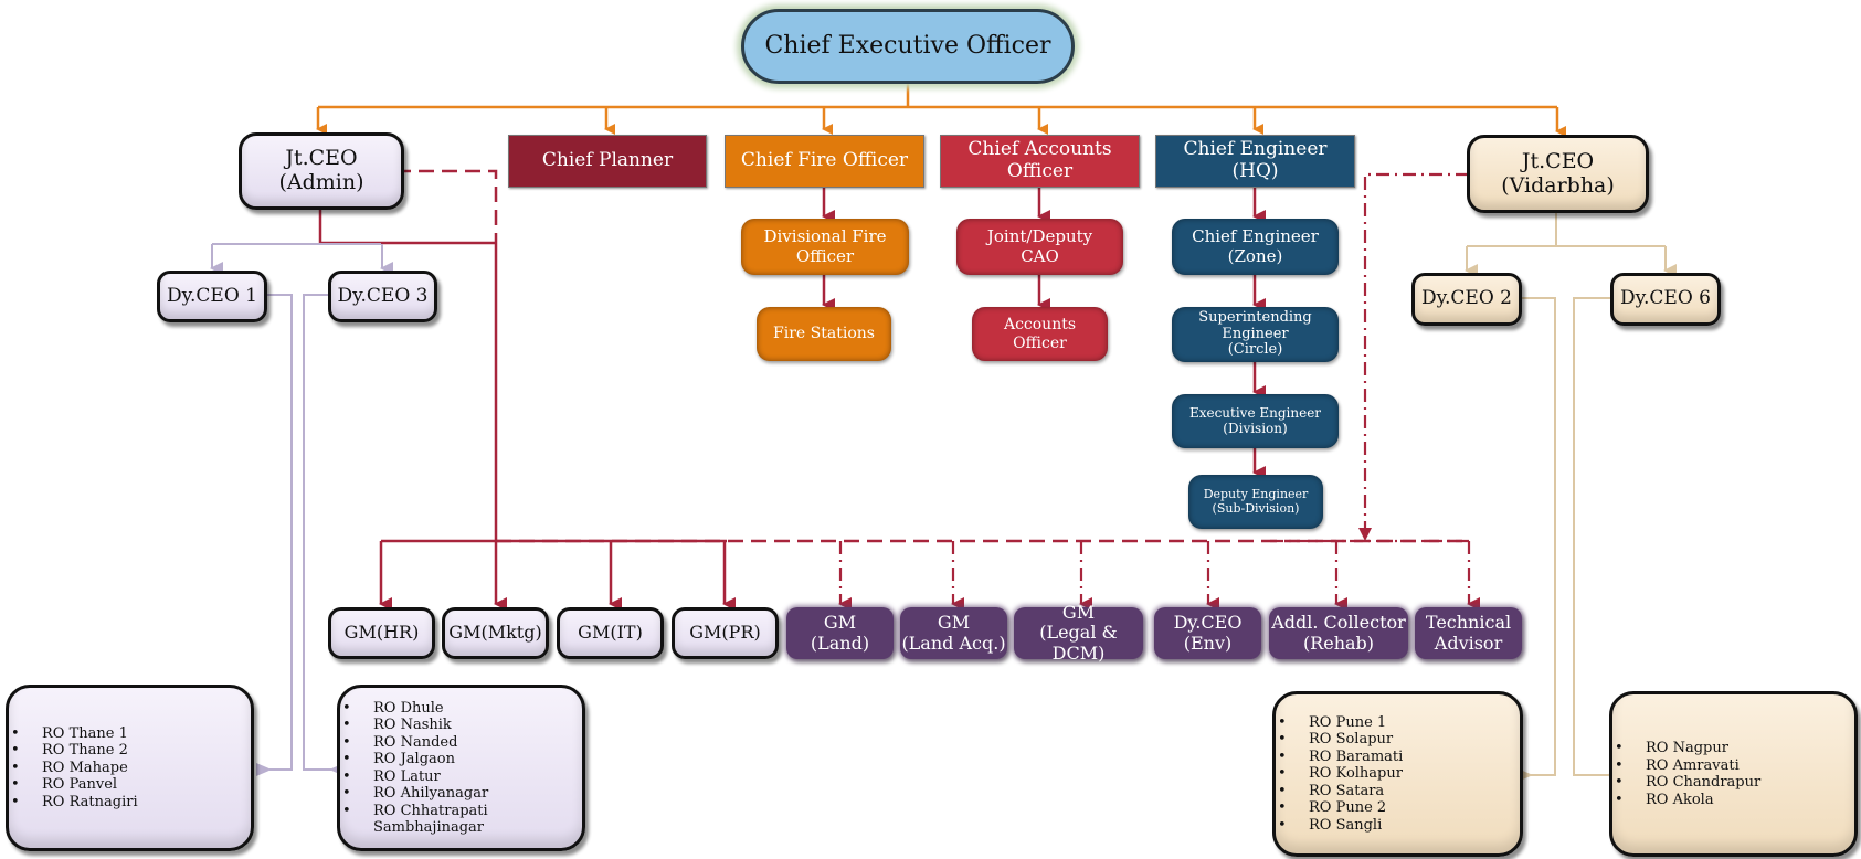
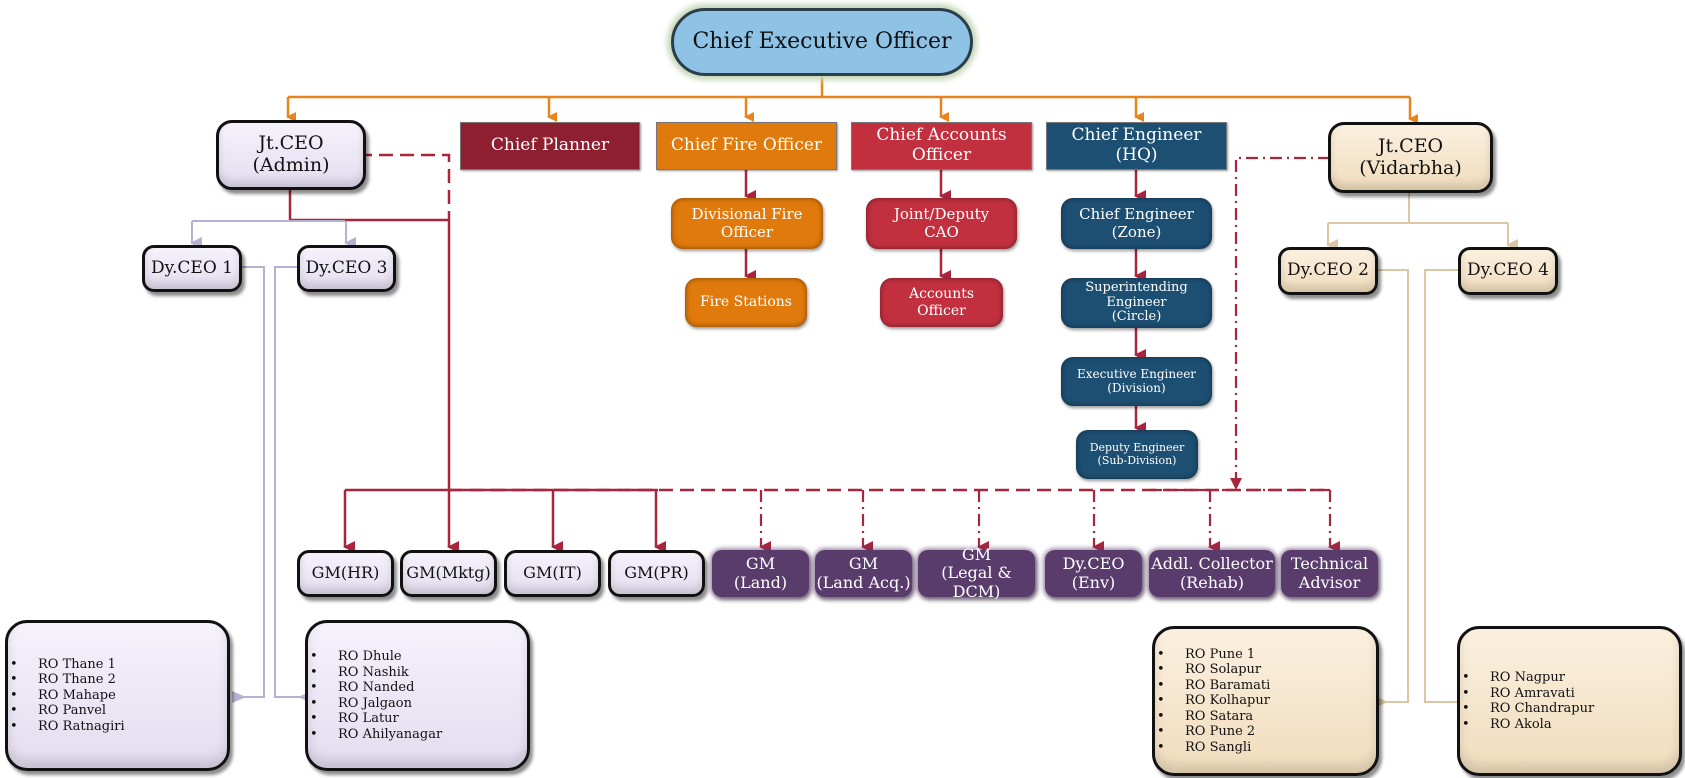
  Chief Executive Officer
  Jt.CEO
  (Admin)
  Chief Planner
  Chief Fire Officer
  Chief Accounts
  Officer
  Chief Engineer
  (HQ)
  Jt.CEO
  (Vidarbha)
  Divisional Fire
  Officer
  Fire Stations
  Joint/Deputy
  CAO
  Accounts
  Officer
  Chief Engineer
  (Zone)
  Superintending
  Engineer
  (Circle)
  Executive Engineer
  (Division)
  Deputy Engineer
  (Sub-Division)
  Dy.CEO 1
  Dy.CEO 3
  Dy.CEO 2
- Dy.CEO 6
+ Dy.CEO 4
  GM(HR)
  GM(Mktg)
  GM(IT)
  GM(PR)
  GM
  (Land)
  GM
  (Land Acq.)
  GM
  (Legal & DCM)
  Dy.CEO
  (Env)
  Addl. Collector
  (Rehab)
  Technical
  Advisor
  RO Thane 1
  RO Thane 2
  RO Mahape
  RO Panvel
  RO Ratnagiri
  RO Dhule
  RO Nashik
  RO Nanded
  RO Jalgaon
  RO Latur
  RO Ahilyanagar
- RO Chhatrapati Sambhajinagar
  RO Pune 1
  RO Solapur
  RO Baramati
  RO Kolhapur
  RO Satara
  RO Pune 2
  RO Sangli
  RO Nagpur
  RO Amravati
  RO Chandrapur
  RO Akola
